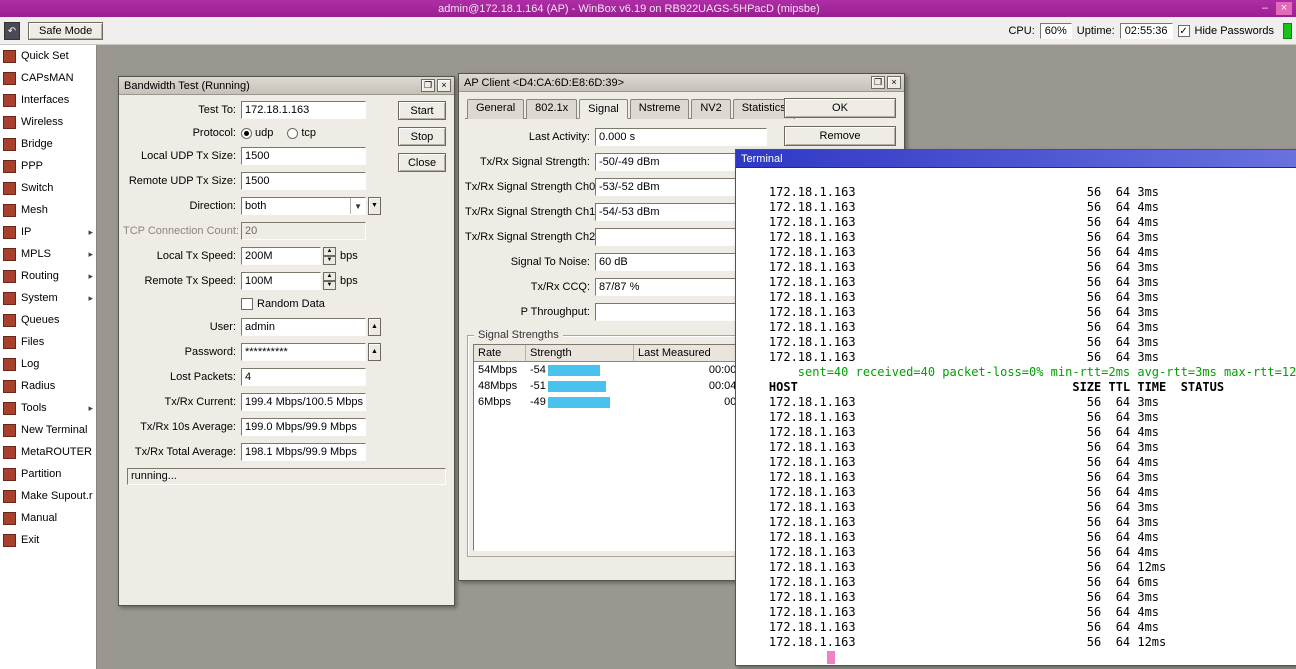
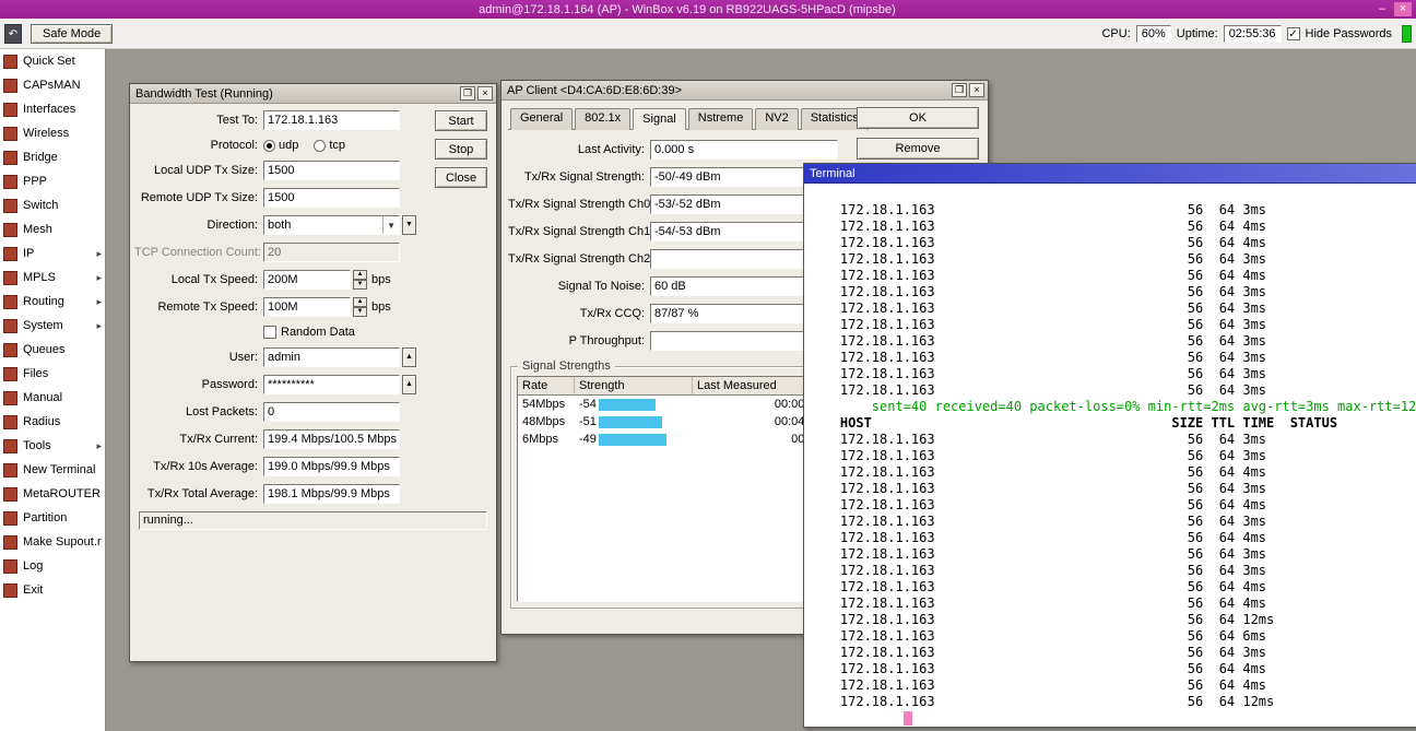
  admin@172.18.1.164 (AP) - WinBox v6.19 on RB922UAGS-5HPacD (mipsbe)
  –
  ×
  ↶
  Safe Mode
  CPU:
  60%
  Uptime:
  02:55:36
  ✓
  Hide Passwords
  Quick Set
  CAPsMAN
  Interfaces
  Wireless
  Bridge
  PPP
  Switch
  Mesh
  IP
  ▸
  MPLS
  ▸
  Routing
  ▸
  System
  ▸
  Queues
  Files
- Log
+ Manual
  Radius
  Tools
  ▸
  New Terminal
  MetaROUTER
  Partition
  Make Supout.r
- Manual
+ Log
  Exit
  Bandwidth Test (Running)
  ❐
  ×
  Test To:
  172.18.1.163
  Protocol:
  udp
  tcp
  Local UDP Tx Size:
  1500
  Remote UDP Tx Size:
  1500
  Direction:
  both
  ▼
  TCP Connection Count:
  20
  Local Tx Speed:
  200M
  bps
  Remote Tx Speed:
  100M
  bps
  Random Data
  User:
  admin
  Password:
  **********
  Lost Packets:
- 4
+ 0
  Tx/Rx Current:
  199.4 Mbps/100.5 Mbps
  Tx/Rx 10s Average:
  199.0 Mbps/99.9 Mbps
  Tx/Rx Total Average:
  198.1 Mbps/99.9 Mbps
  running...
  Start
  Stop
  Close
  AP Client <D4:CA:6D:E8:6D:39>
  ❐
  ×
  General
  802.1x
  Signal
  Nstreme
  NV2
  Statistics
  Last Activity:
  0.000 s
  Tx/Rx Signal Strength:
  -50/-49 dBm
  Tx/Rx Signal Strength Ch0
  -53/-52 dBm
  Tx/Rx Signal Strength Ch1
  -54/-53 dBm
  Tx/Rx Signal Strength Ch2
  Signal To Noise:
  60 dB
  Tx/Rx CCQ:
  87/87 %
  P Throughput:
  Signal Strengths
  Rate
  Strength
  Last Measured
  54Mbps
  -54
  48Mbps
  -51
  6Mbps
  -49
  OK
  Remove
  Terminal
  172.18.1.163 56 64 3ms
  172.18.1.163 56 64 4ms
  172.18.1.163 56 64 4ms
  172.18.1.163 56 64 3ms
  172.18.1.163 56 64 4ms
  172.18.1.163 56 64 3ms
  172.18.1.163 56 64 3ms
  172.18.1.163 56 64 3ms
  172.18.1.163 56 64 3ms
  172.18.1.163 56 64 3ms
  172.18.1.163 56 64 3ms
  172.18.1.163 56 64 3ms
  sent=40 received=40 packet-loss=0% min-rtt=2ms avg-rtt=3ms max-rtt=12
  HOST SIZE TTL TIME STATUS
  172.18.1.163 56 64 3ms
  172.18.1.163 56 64 3ms
  172.18.1.163 56 64 4ms
  172.18.1.163 56 64 3ms
  172.18.1.163 56 64 4ms
  172.18.1.163 56 64 3ms
  172.18.1.163 56 64 4ms
  172.18.1.163 56 64 3ms
  172.18.1.163 56 64 3ms
  172.18.1.163 56 64 4ms
  172.18.1.163 56 64 4ms
  172.18.1.163 56 64 12ms
  172.18.1.163 56 64 6ms
  172.18.1.163 56 64 3ms
  172.18.1.163 56 64 4ms
  172.18.1.163 56 64 4ms
  172.18.1.163 56 64 12ms
